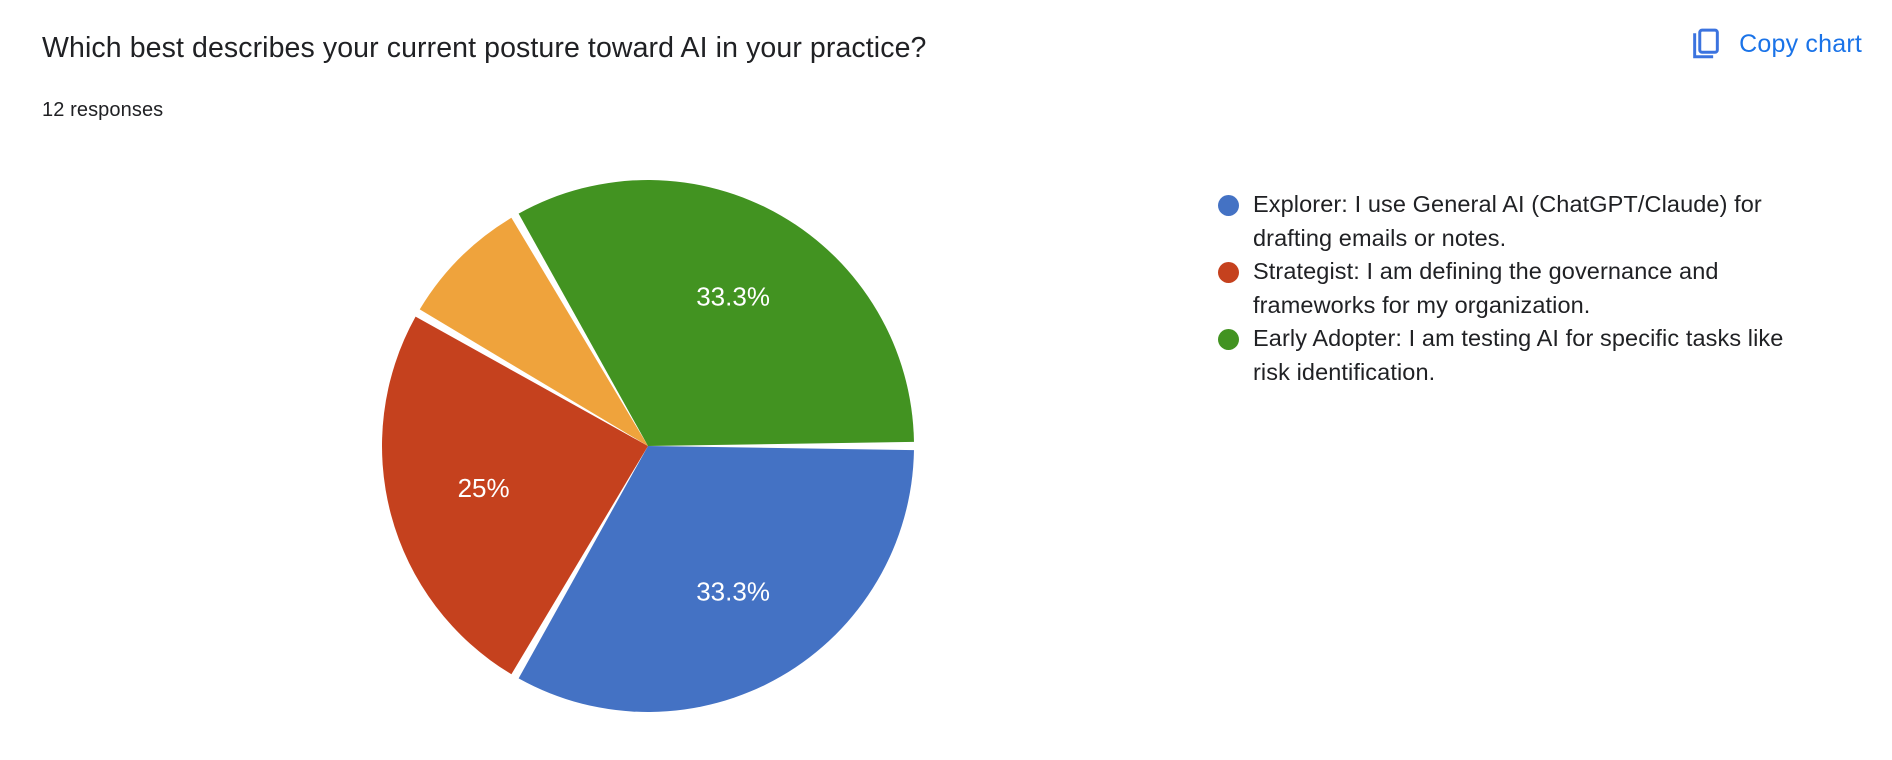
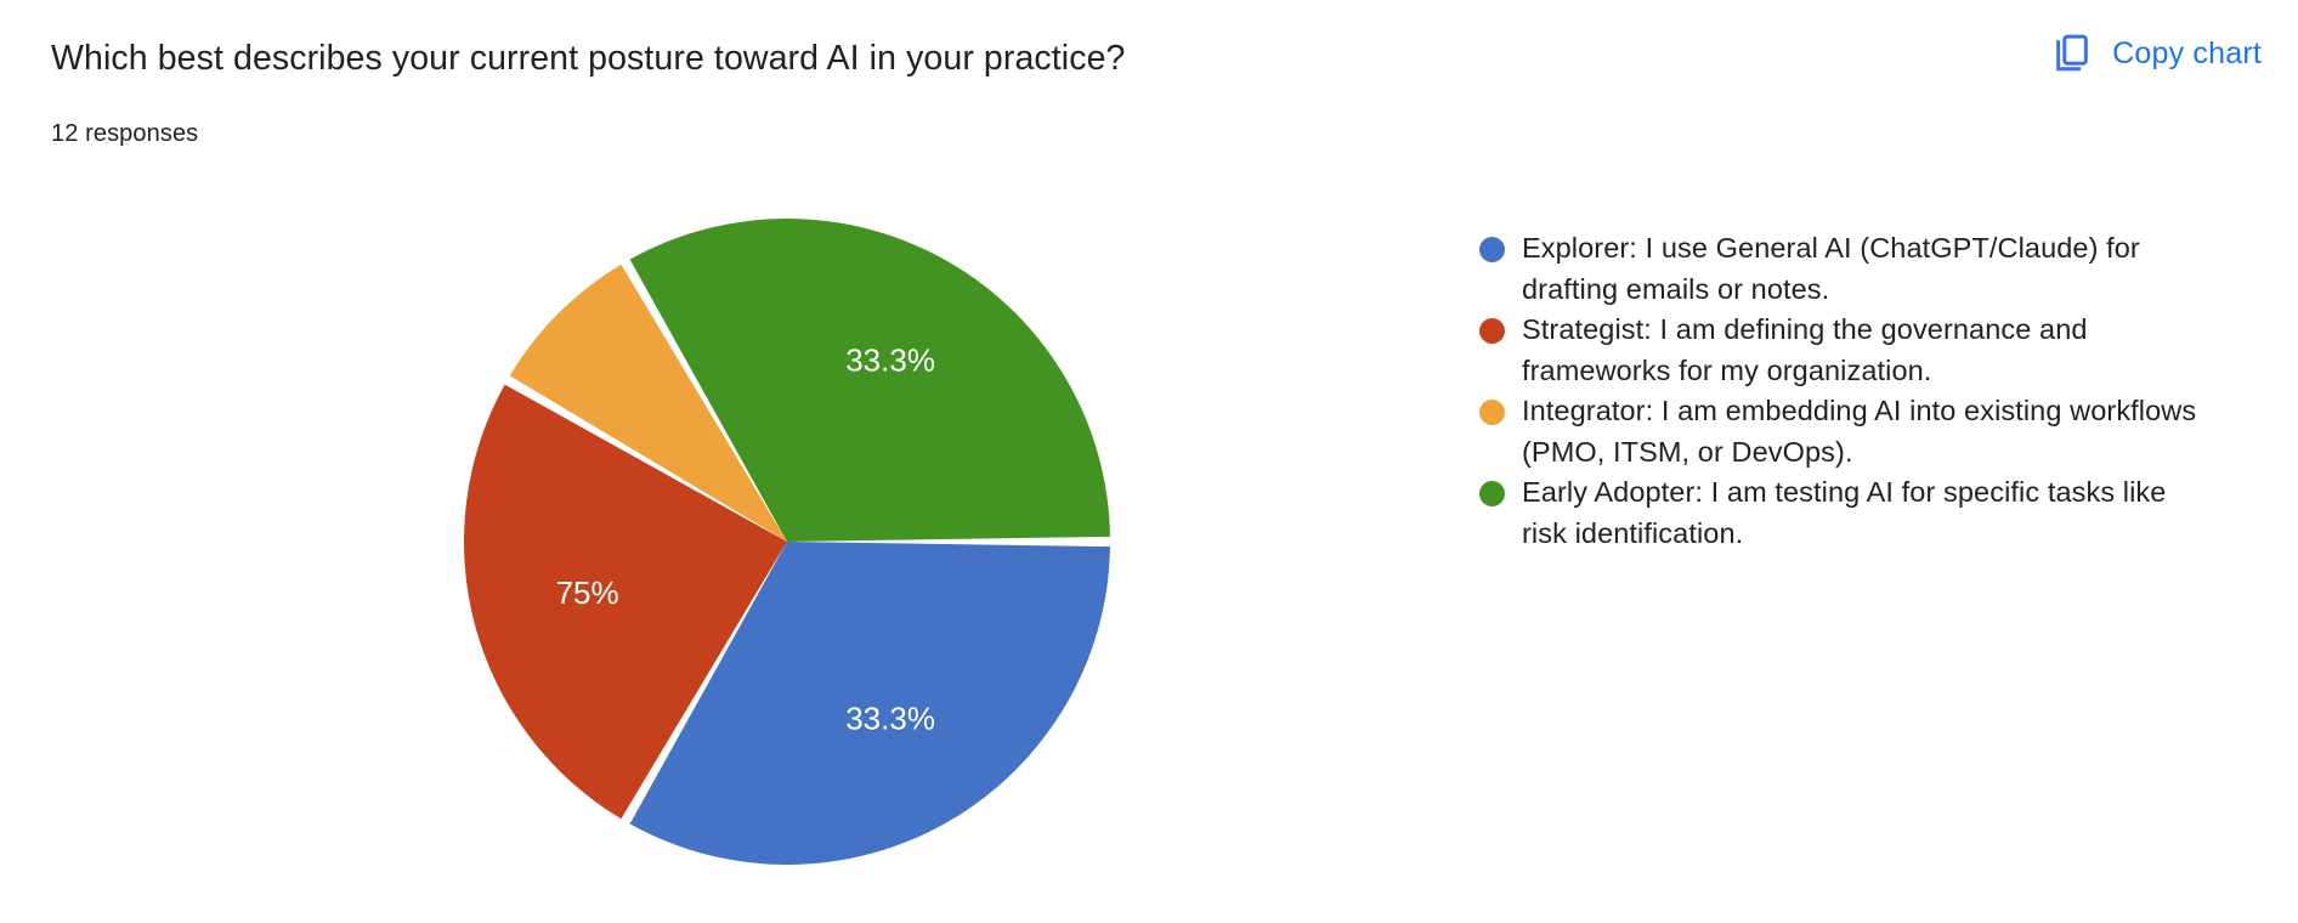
  Which best describes your current posture toward AI in your practice?
  12 responses
  Copy chart
  33.3%
- 25%
+ 75%
  33.3%
  Explorer: I use General AI (ChatGPT/Claude) for drafting emails or notes.
  Strategist: I am defining the governance and frameworks for my organization.
+ Integrator: I am embedding AI into existing workflows (PMO, ITSM, or DevOps).
  Early Adopter: I am testing AI for specific tasks like risk identification.
